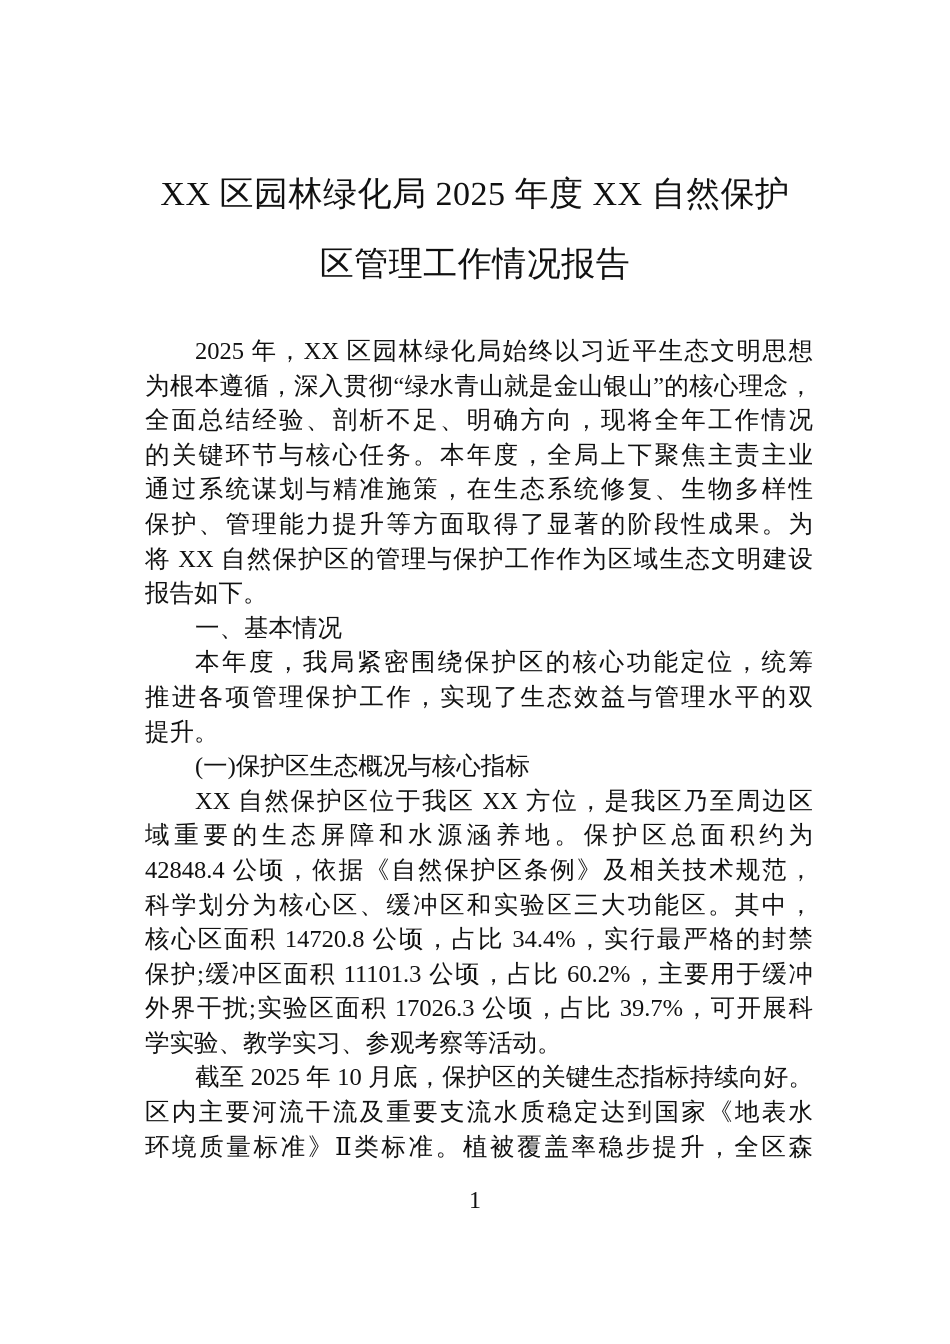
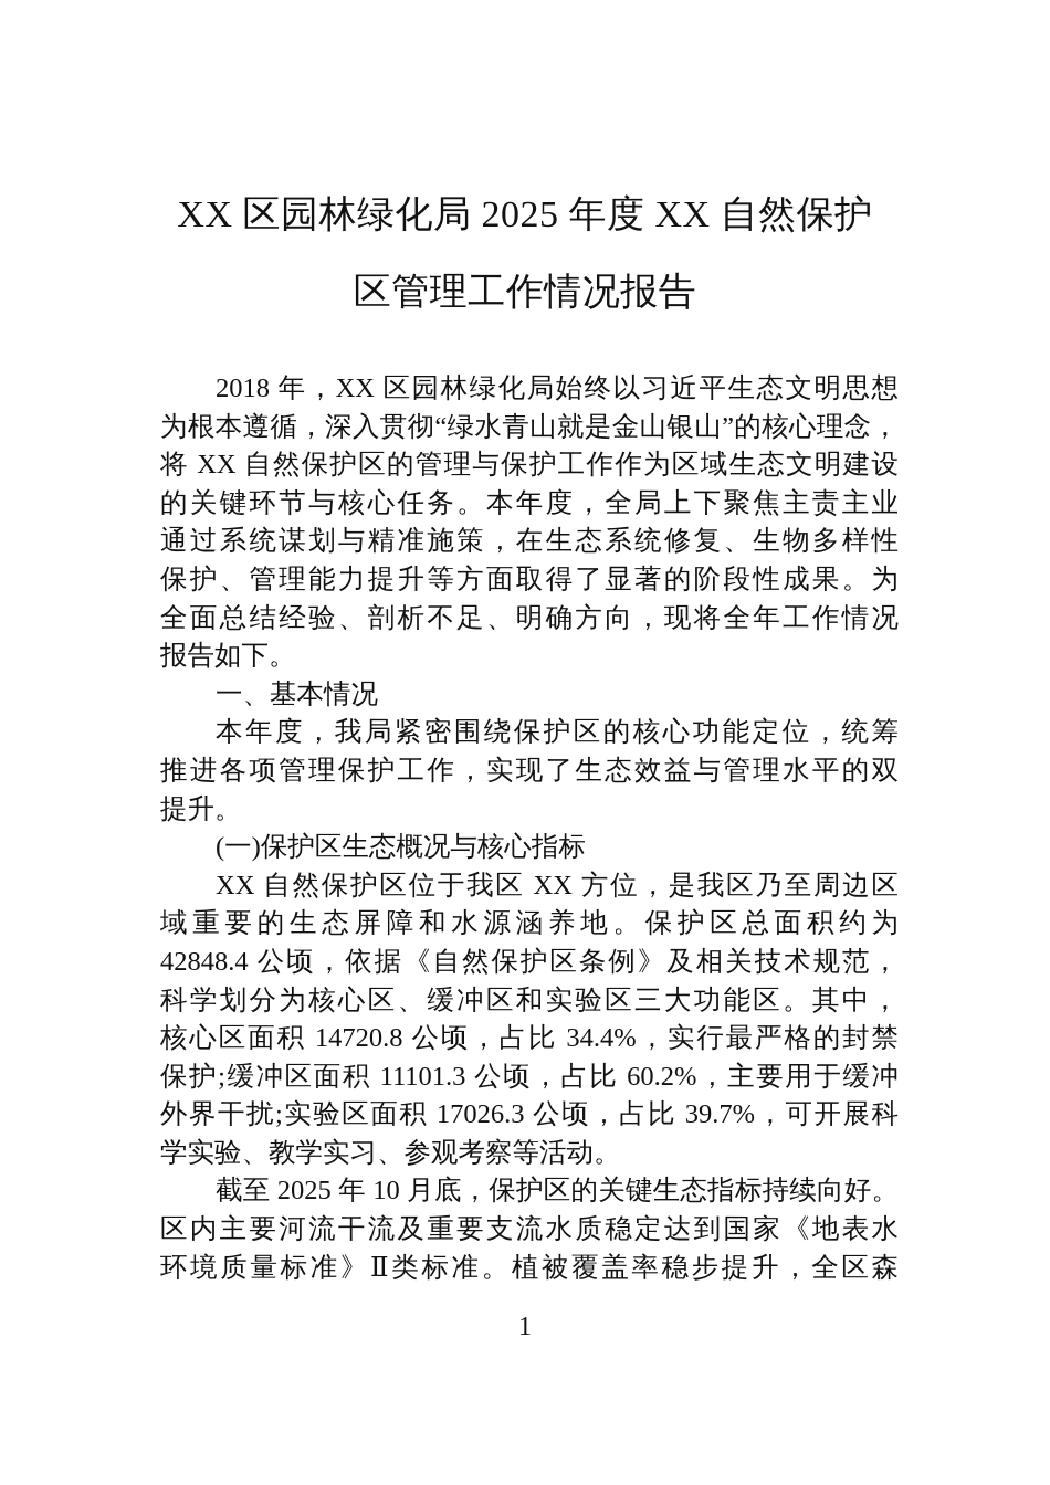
  XX 区园林绿化局 2025 年度 XX 自然保护
  区管理工作情况报告
- 2025 年，XX 区园林绿化局始终以习近平生态文明思想
+ 2018 年，XX 区园林绿化局始终以习近平生态文明思想
  为根本遵循，深入贯彻“绿水青山就是金山银山”的核心理念，
- 全面总结经验、剖析不足、明确方向，现将全年工作情况
+ 将 XX 自然保护区的管理与保护工作作为区域生态文明建设
  的关键环节与核心任务。本年度，全局上下聚焦主责主业
  通过系统谋划与精准施策，在生态系统修复、生物多样性
  保护、管理能力提升等方面取得了显著的阶段性成果。为
- 将 XX 自然保护区的管理与保护工作作为区域生态文明建设
+ 全面总结经验、剖析不足、明确方向，现将全年工作情况
  报告如下。
  一、基本情况
  本年度，我局紧密围绕保护区的核心功能定位，统筹
  推进各项管理保护工作，实现了生态效益与管理水平的双
  提升。
  (一)保护区生态概况与核心指标
  XX 自然保护区位于我区 XX 方位，是我区乃至周边区
  域重要的生态屏障和水源涵养地。保护区总面积约为
  42848.4 公顷，依据《自然保护区条例》及相关技术规范，
  科学划分为核心区、缓冲区和实验区三大功能区。其中，
  核心区面积 14720.8 公顷，占比 34.4%，实行最严格的封禁
  保护;缓冲区面积 11101.3 公顷，占比 60.2%，主要用于缓冲
  外界干扰;实验区面积 17026.3 公顷，占比 39.7%，可开展科
  学实验、教学实习、参观考察等活动。
  截至 2025 年 10 月底，保护区的关键生态指标持续向好。
  区内主要河流干流及重要支流水质稳定达到国家《地表水
  环境质量标准》Ⅱ类标准。植被覆盖率稳步提升，全区森
  1
